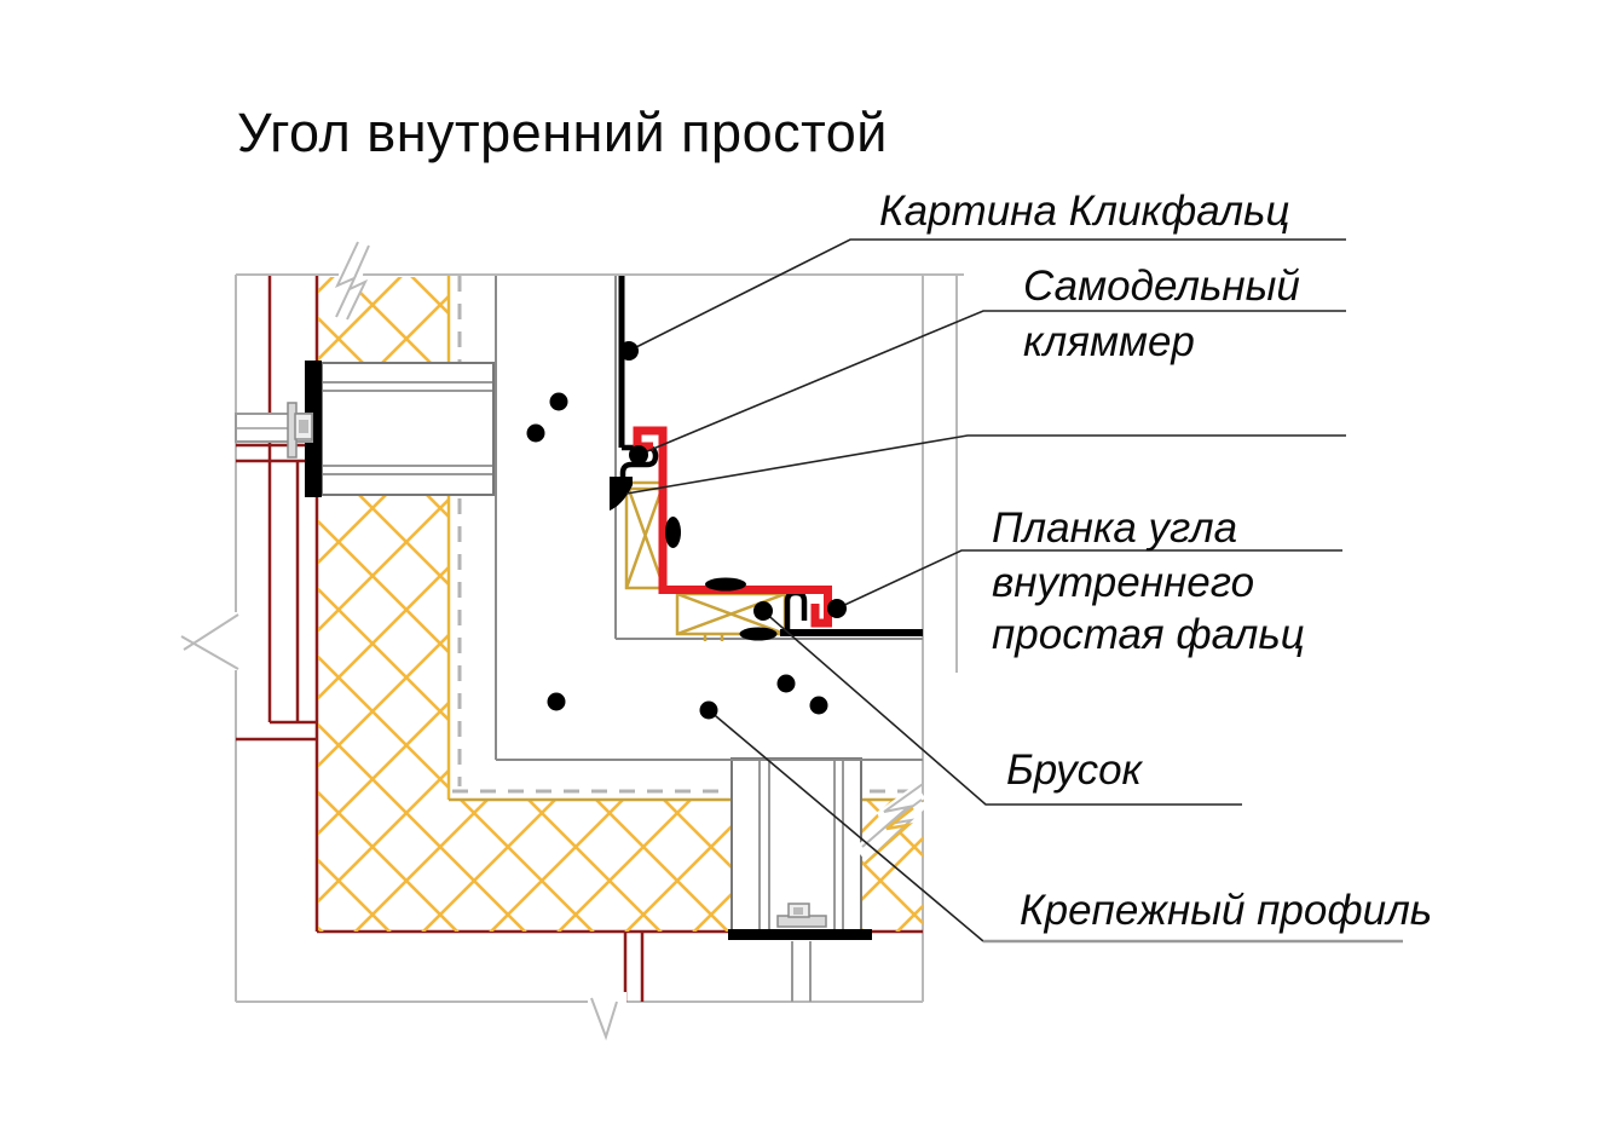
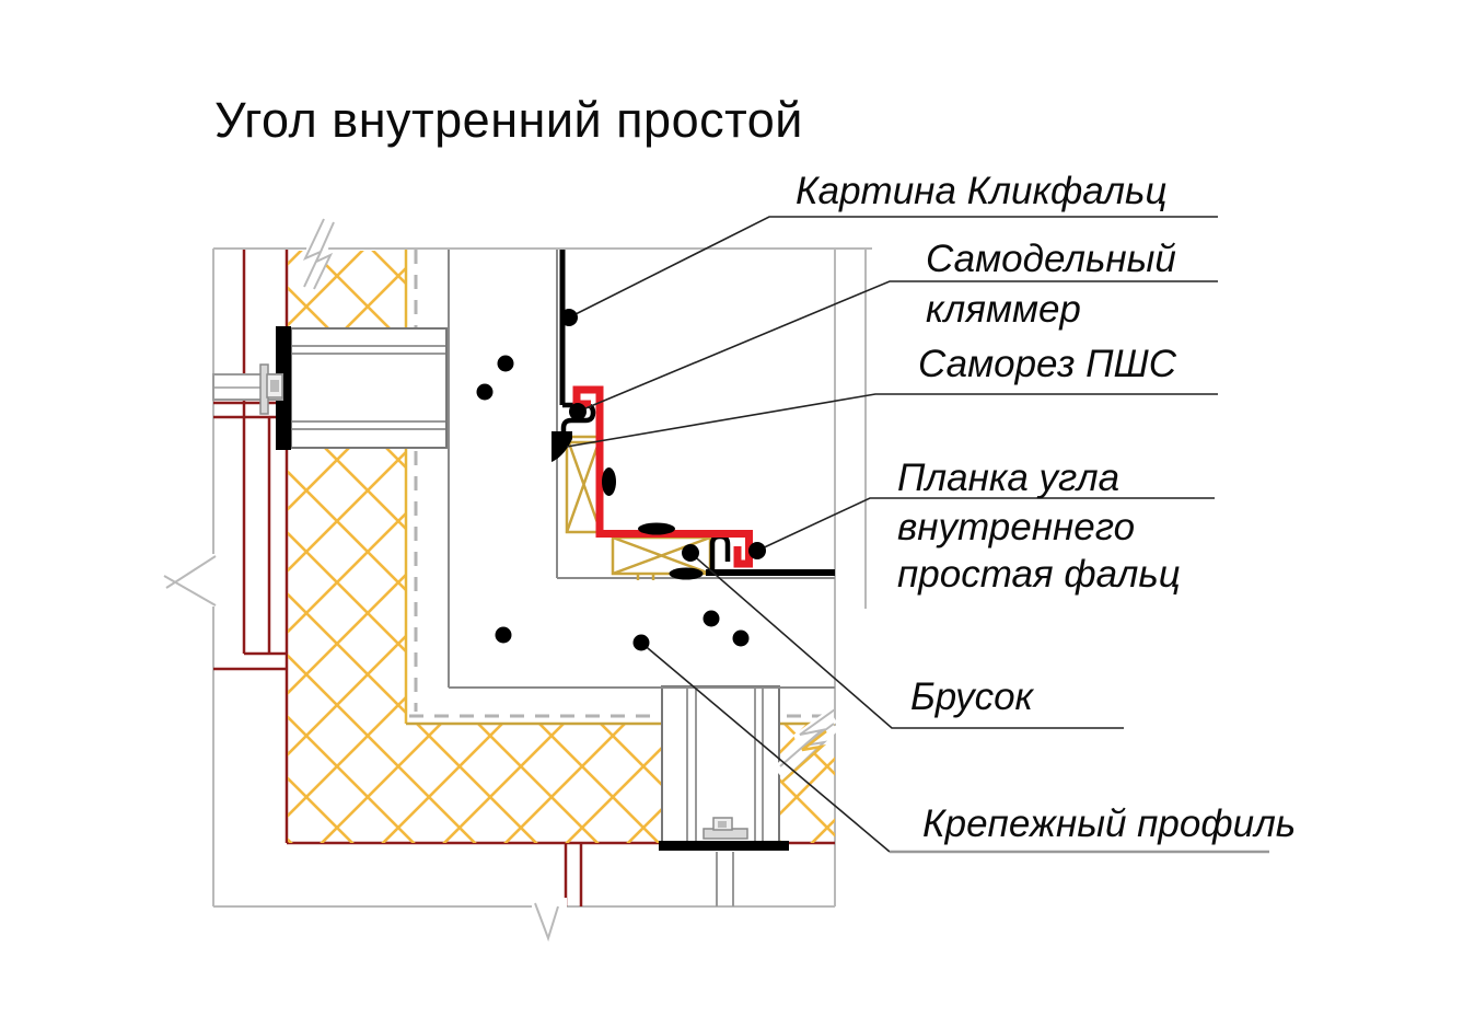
  Угол внутренний простой
  Картина Кликфальц
  Самодельный
  кляммер
+ Саморез ПШС
  Планка угла
  внутреннего
  простая фальц
  Брусок
  Крепежный профиль
